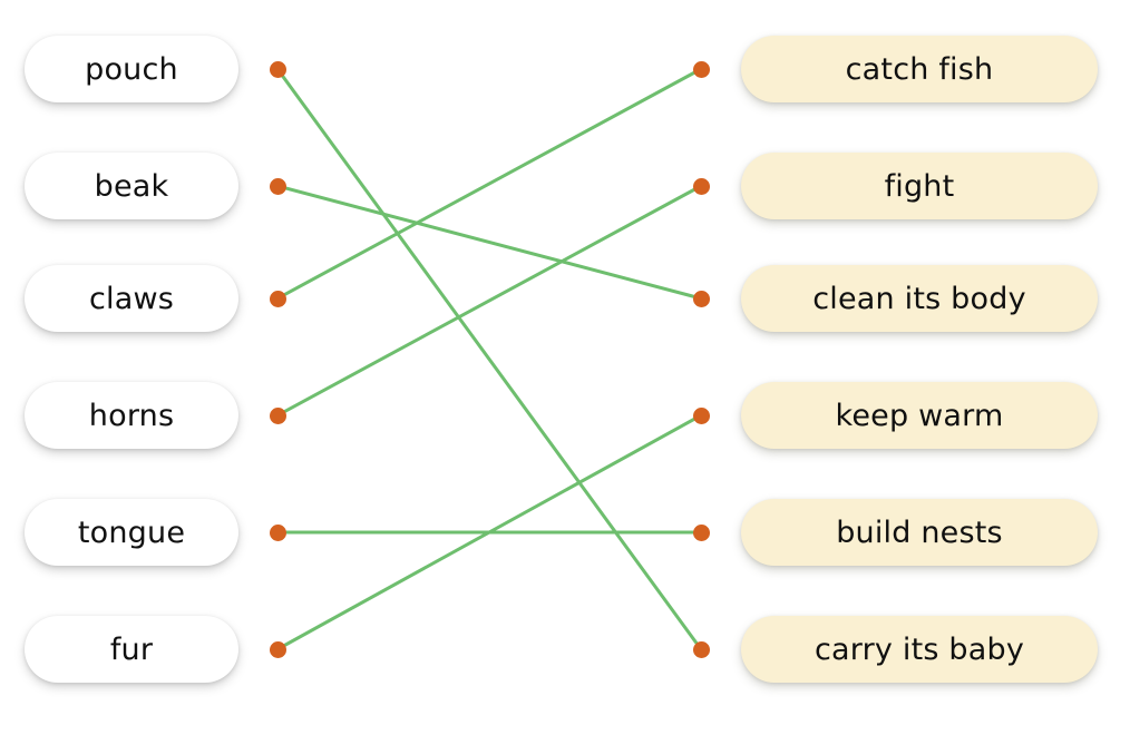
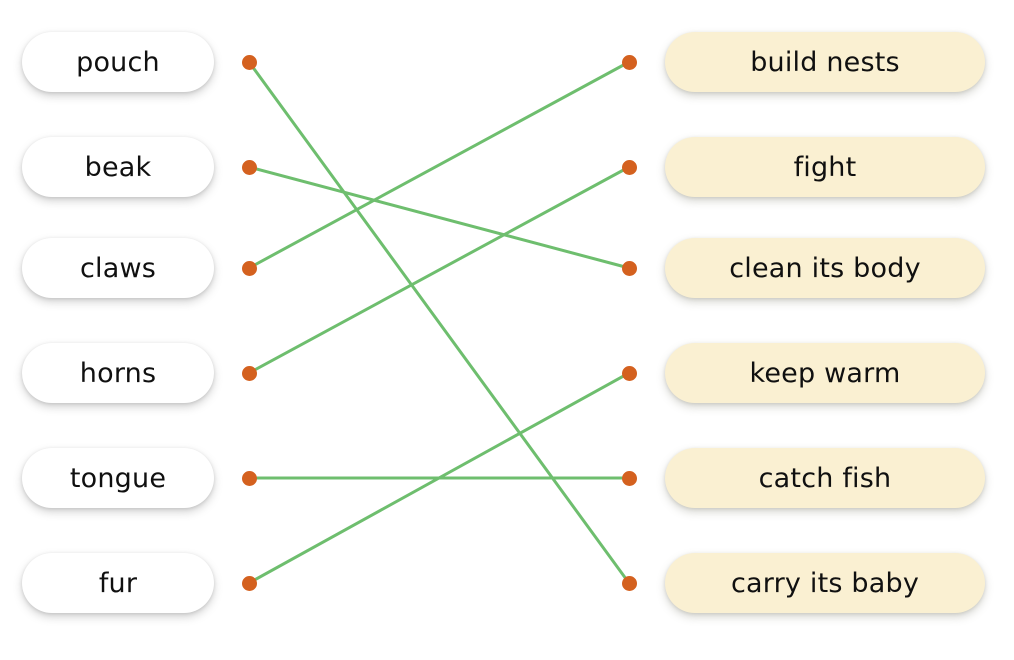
  pouch
  beak
  claws
  horns
  tongue
  fur
- catch fish
+ build nests
  fight
  clean its body
  keep warm
- build nests
+ catch fish
  carry its baby
